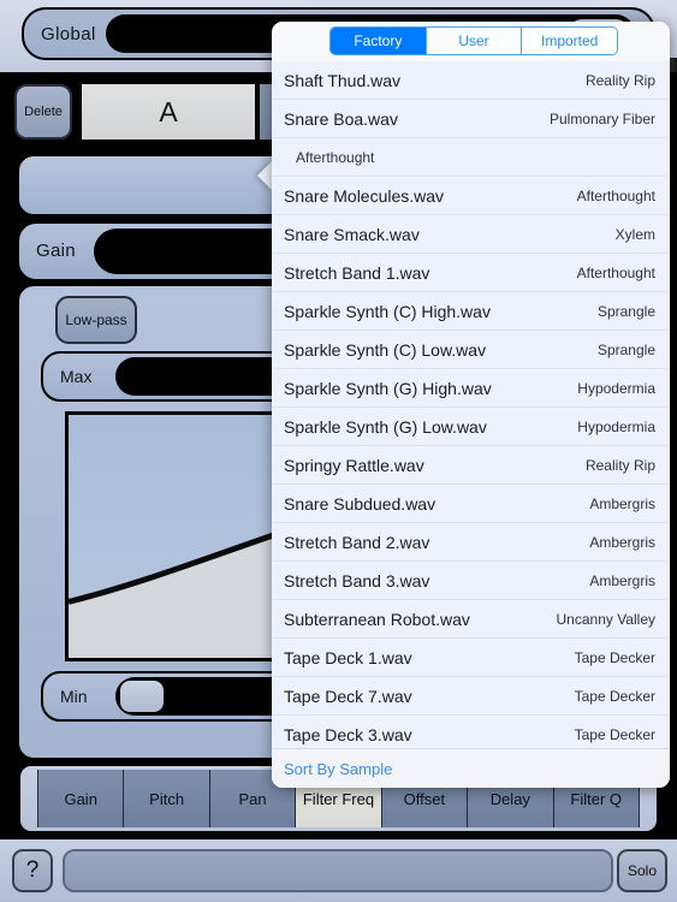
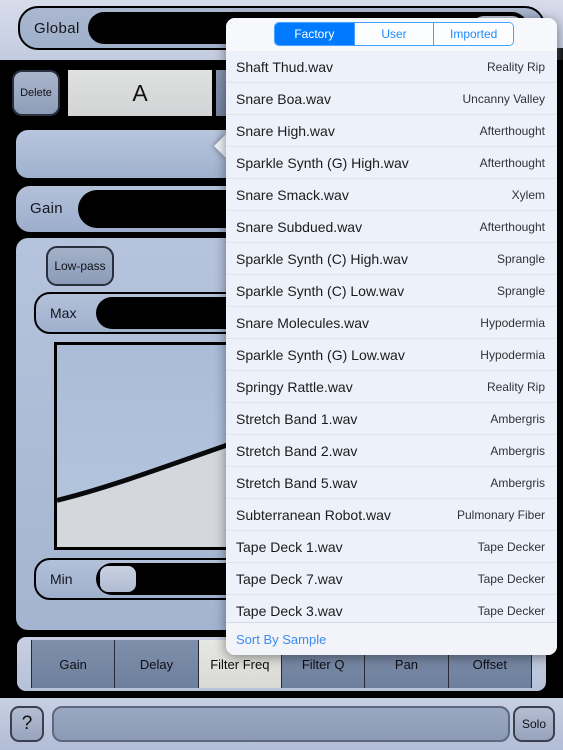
  Global
  Delete
  A
  Gain
  Low-pass
  Max
  Min
  Gain
- Pitch
- Pan
+ Delay
  Filter Freq
- Offset
+ Filter Q
- Delay
+ Pan
- Filter Q
+ Offset
  ?
  Solo
  Factory
  User
  Imported
  Shaft Thud.wav
  Reality Rip
  Snare Boa.wav
- Pulmonary Fiber
+ Uncanny Valley
+ Snare High.wav
  Afterthought
- Snare Molecules.wav
+ Sparkle Synth (G) High.wav
  Afterthought
  Snare Smack.wav
  Xylem
- Stretch Band 1.wav
+ Snare Subdued.wav
  Afterthought
  Sparkle Synth (C) High.wav
  Sprangle
  Sparkle Synth (C) Low.wav
  Sprangle
- Sparkle Synth (G) High.wav
+ Snare Molecules.wav
  Hypodermia
  Sparkle Synth (G) Low.wav
  Hypodermia
  Springy Rattle.wav
  Reality Rip
- Snare Subdued.wav
+ Stretch Band 1.wav
  Ambergris
  Stretch Band 2.wav
  Ambergris
- Stretch Band 3.wav
+ Stretch Band 5.wav
  Ambergris
  Subterranean Robot.wav
- Uncanny Valley
+ Pulmonary Fiber
  Tape Deck 1.wav
  Tape Decker
  Tape Deck 7.wav
  Tape Decker
  Tape Deck 3.wav
  Tape Decker
  Sort By Sample
